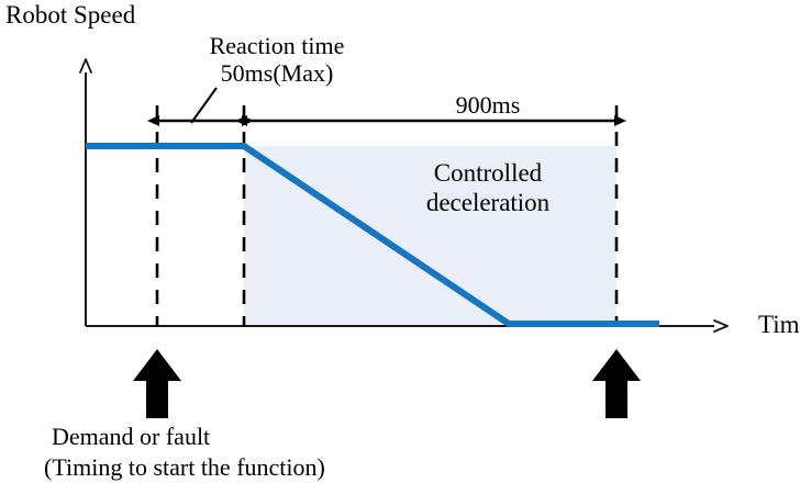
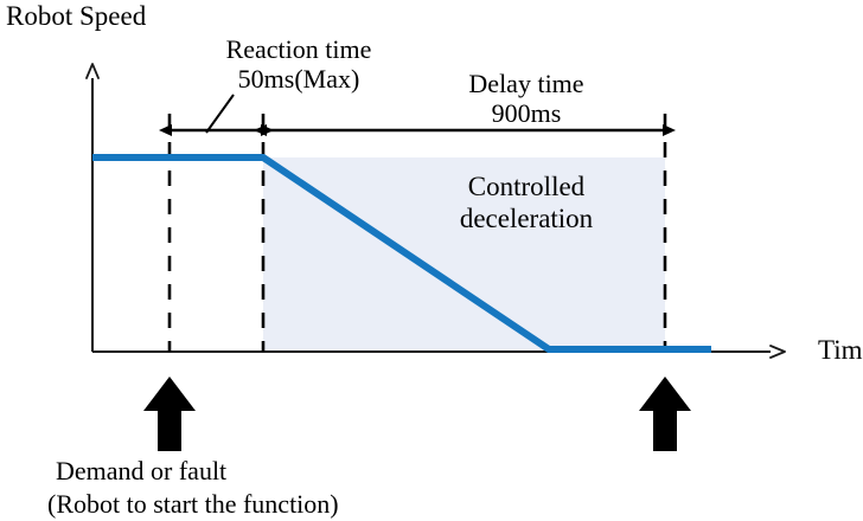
  Robot Speed
  Tim
  Reaction time
  50ms(Max)
+ Delay time
  900ms
  Controlled
  deceleration
  Demand or fault
- (Timing to start the function)
+ (Robot to start the function)
